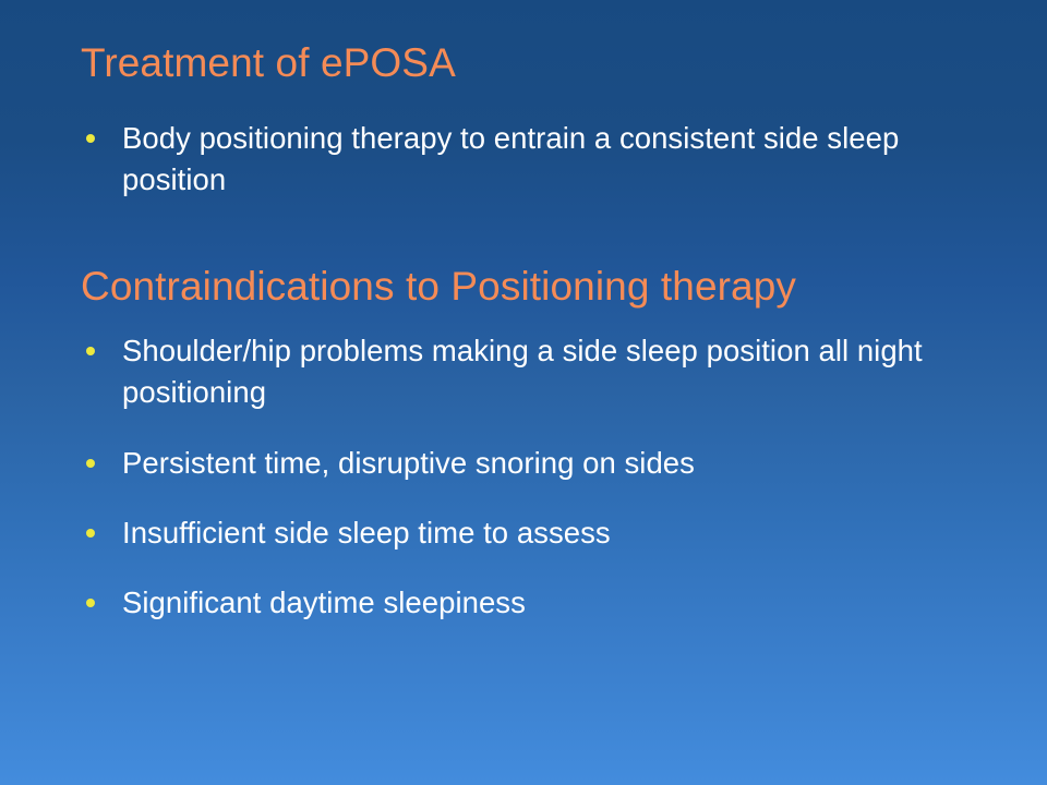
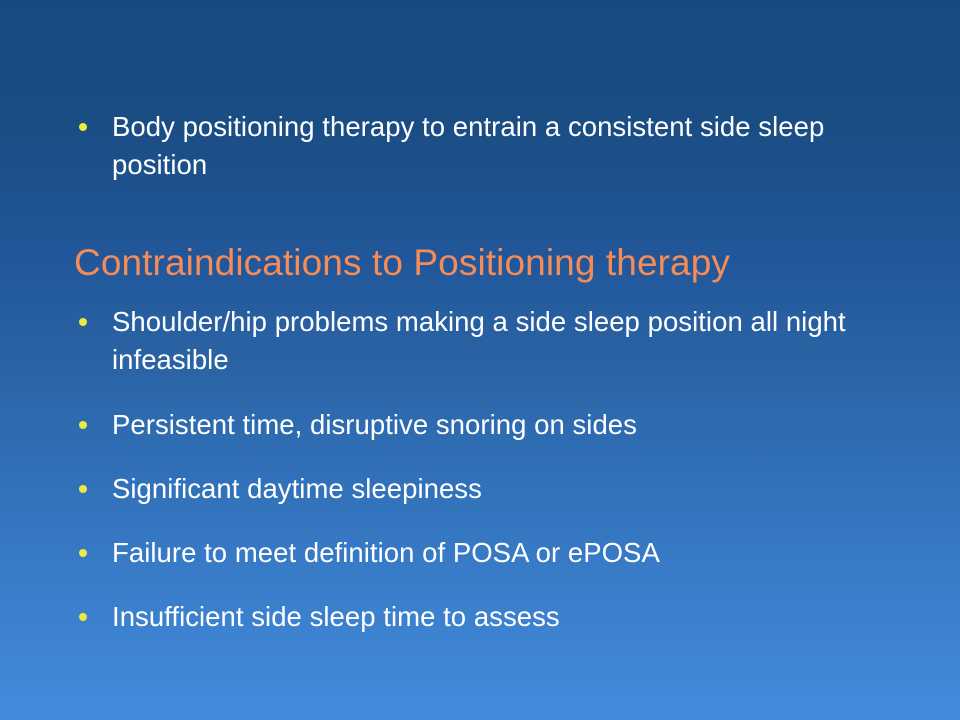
- Treatment of ePOSA
  Body positioning therapy to entrain a consistent side sleep position
  Contraindications to Positioning therapy
- Shoulder/hip problems making a side sleep position all night positioning
+ Shoulder/hip problems making a side sleep position all night infeasible
  Persistent time, disruptive snoring on sides
- Insufficient side sleep time to assess
+ Significant daytime sleepiness
+ Failure to meet definition of POSA or ePOSA
- Significant daytime sleepiness
+ Insufficient side sleep time to assess
